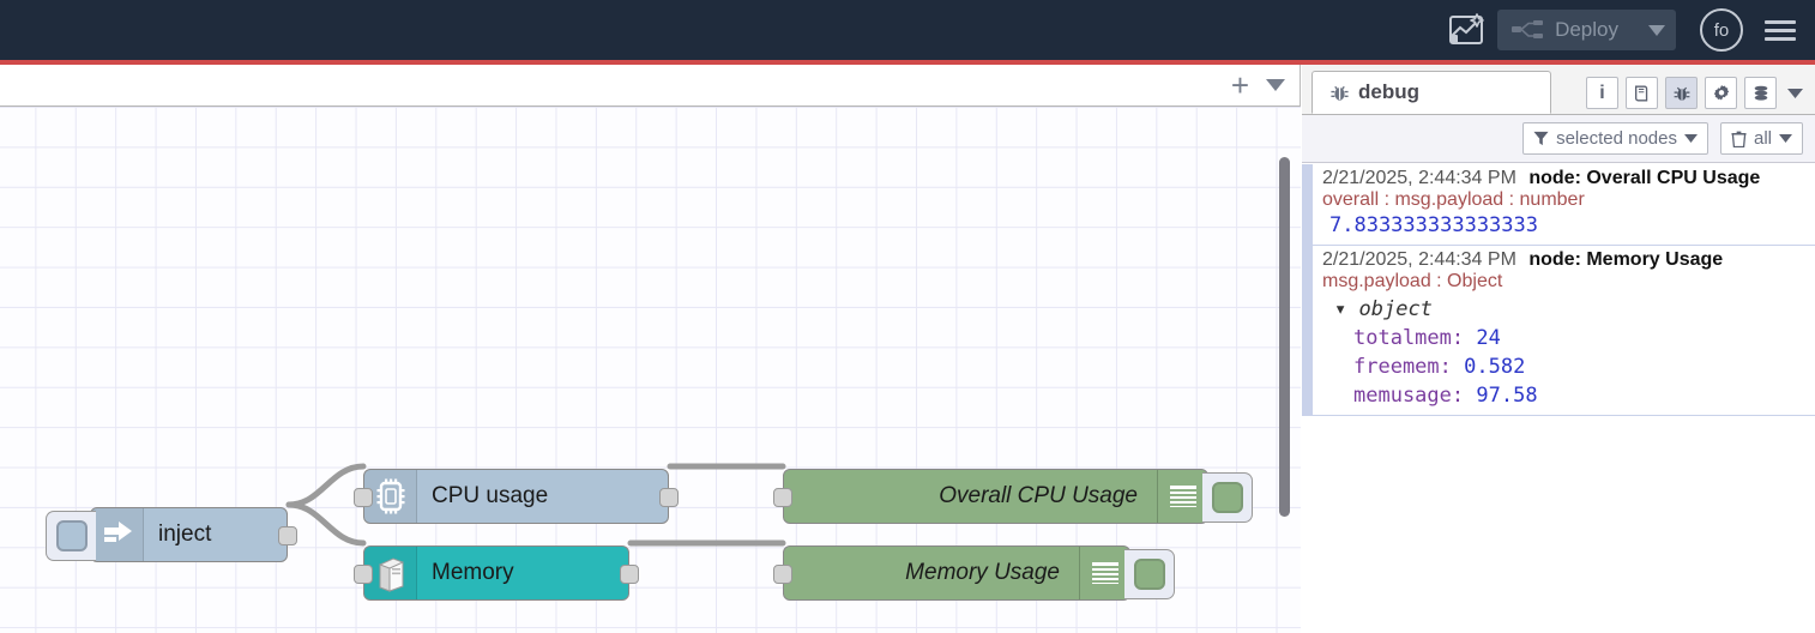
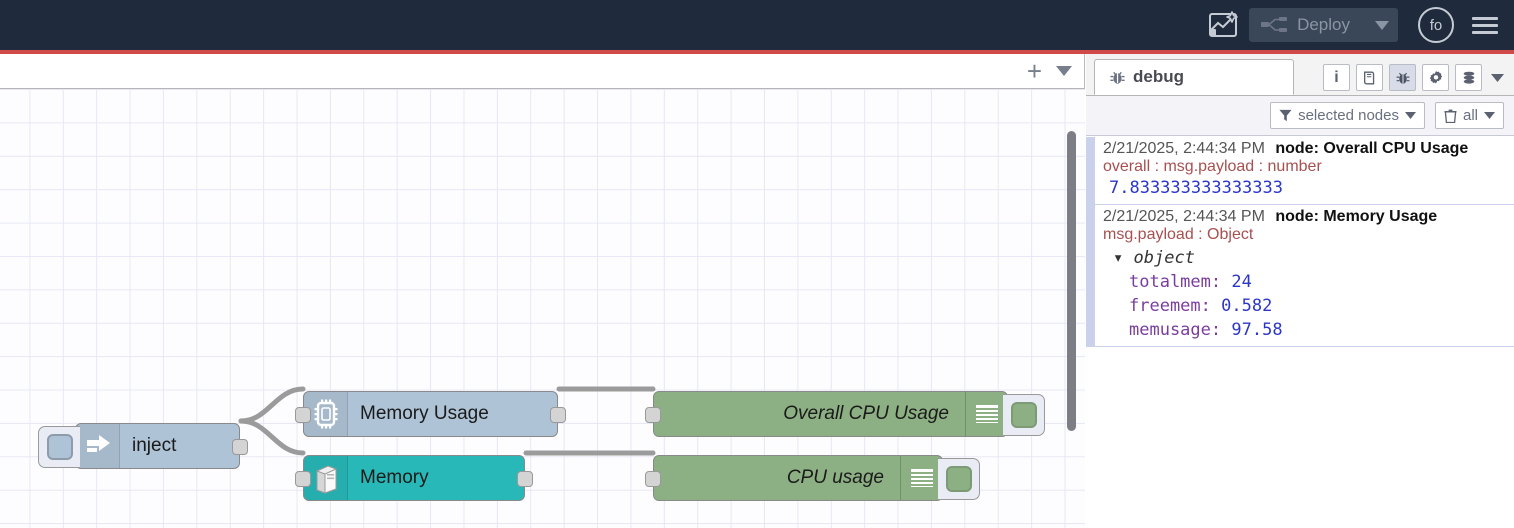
  Deploy
  fo
  +
  inject
- CPU usage
+ Memory Usage
  Memory
  Overall CPU Usage
- Memory Usage
+ CPU usage
  debug
  i
  selected nodes
  all
  2/21/2025, 2:44:34 PM node: Overall CPU Usage
  overall : msg.payload : number
  7.833333333333333
  2/21/2025, 2:44:34 PM node: Memory Usage
  msg.payload : Object
  ▾ object
  totalmem: 24
  freemem: 0.582
  memusage: 97.58
